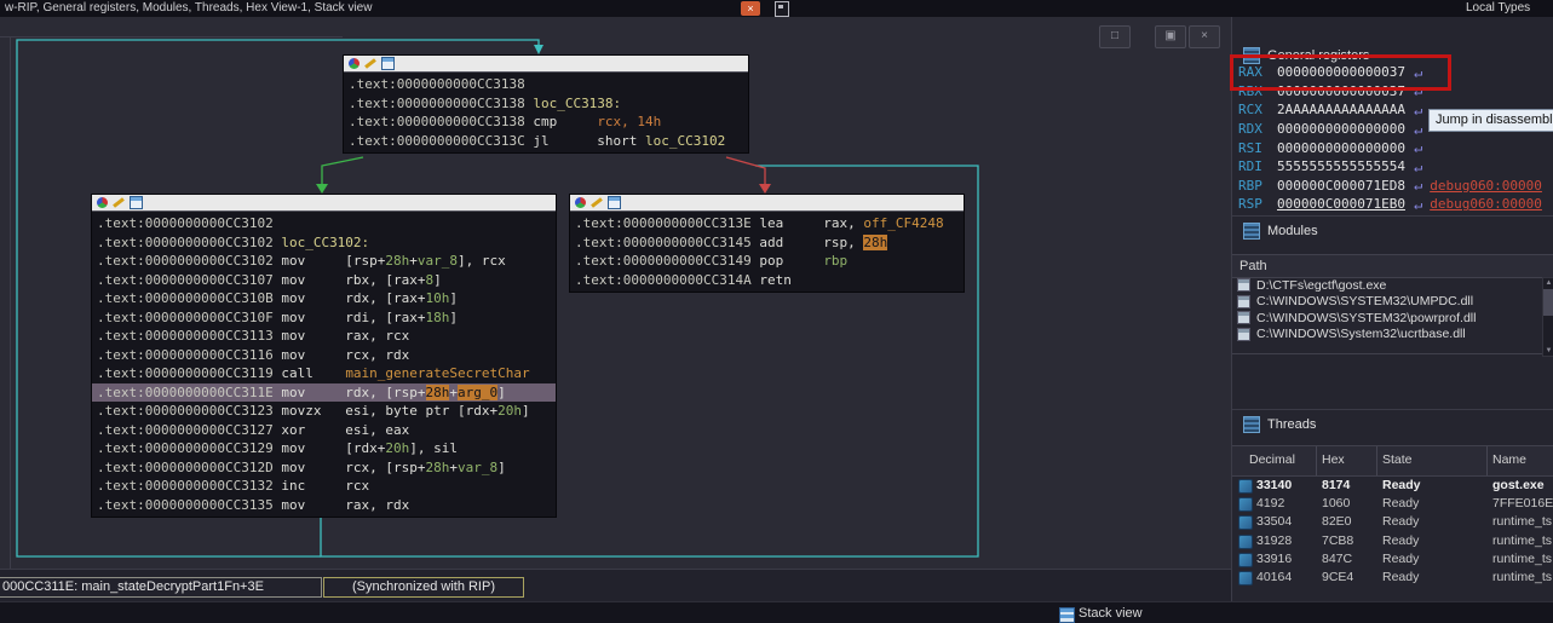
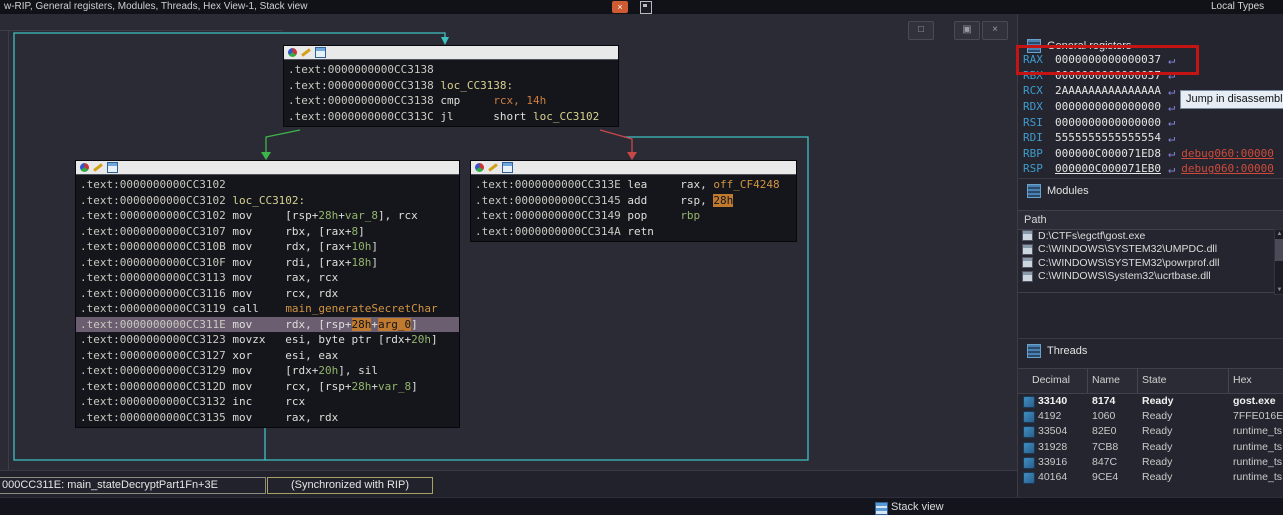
  w-RIP, General registers, Modules, Threads, Hex View-1, Stack view
  ×
  Local Types
  .text:0000000000CC3138
  .text:0000000000CC3138 loc_CC3138:
  .text:0000000000CC3138 cmp rcx, 14h
  .text:0000000000CC313C jl short loc_CC3102
  .text:0000000000CC3102
  .text:0000000000CC3102 loc_CC3102:
  .text:0000000000CC3102 mov [rsp+28h+var_8], rcx
  .text:0000000000CC3107 mov rbx, [rax+8]
  .text:0000000000CC310B mov rdx, [rax+10h]
  .text:0000000000CC310F mov rdi, [rax+18h]
  .text:0000000000CC3113 mov rax, rcx
  .text:0000000000CC3116 mov rcx, rdx
  .text:0000000000CC3119 call main_generateSecretChar
  .text:0000000000CC311E mov rdx, [rsp+28h+arg_0]
  .text:0000000000CC3123 movzx esi, byte ptr [rdx+20h]
  .text:0000000000CC3127 xor esi, eax
  .text:0000000000CC3129 mov [rdx+20h], sil
  .text:0000000000CC312D mov rcx, [rsp+28h+var_8]
  .text:0000000000CC3132 inc rcx
  .text:0000000000CC3135 mov rax, rdx
  .text:0000000000CC313E lea rax, off_CF4248
  .text:0000000000CC3145 add rsp, 28h
  .text:0000000000CC3149 pop rbp
  .text:0000000000CC314A retn
  □
  ▣
  ×
  000CC311E: main_stateDecryptPart1Fn+3E
  (Synchronized with RIP)
  Stack view
  General registers
  RAX
  0000000000000037
  ↵
  RBX
  0000000000000037
  ↵
  RCX
  2AAAAAAAAAAAAAAA
  ↵
  RDX
  0000000000000000
  ↵
  RSI
  0000000000000000
  ↵
  RDI
  5555555555555554
  ↵
  RBP
  000000C000071ED8
  ↵
  debug060:00000
  RSP
  000000C000071EB0
  ↵
  debug060:00000
  Modules
  Path
  D:\CTFs\egctf\gost.exe
  C:\WINDOWS\SYSTEM32\UMPDC.dll
  C:\WINDOWS\SYSTEM32\powrprof.dll
  C:\WINDOWS\System32\ucrtbase.dll
  Threads
  Decimal
- Hex
+ Name
  State
- Name
+ Hex
  33140
  8174
  Ready
  gost.exe
  4192
  1060
  Ready
  7FFE016E
  33504
  82E0
  Ready
  runtime_ts
  31928
  7CB8
  Ready
  runtime_ts
  33916
  847C
  Ready
  runtime_ts
  40164
  9CE4
  Ready
  runtime_ts
  Jump in disassembl
